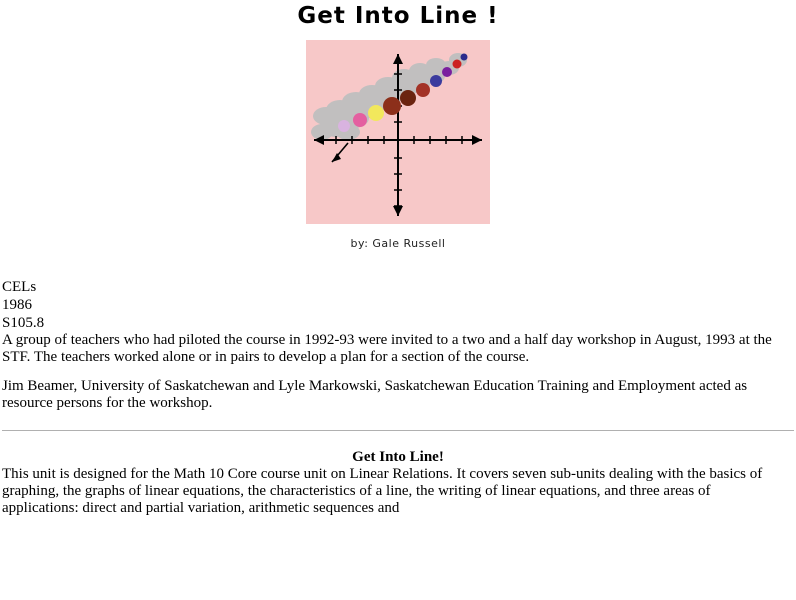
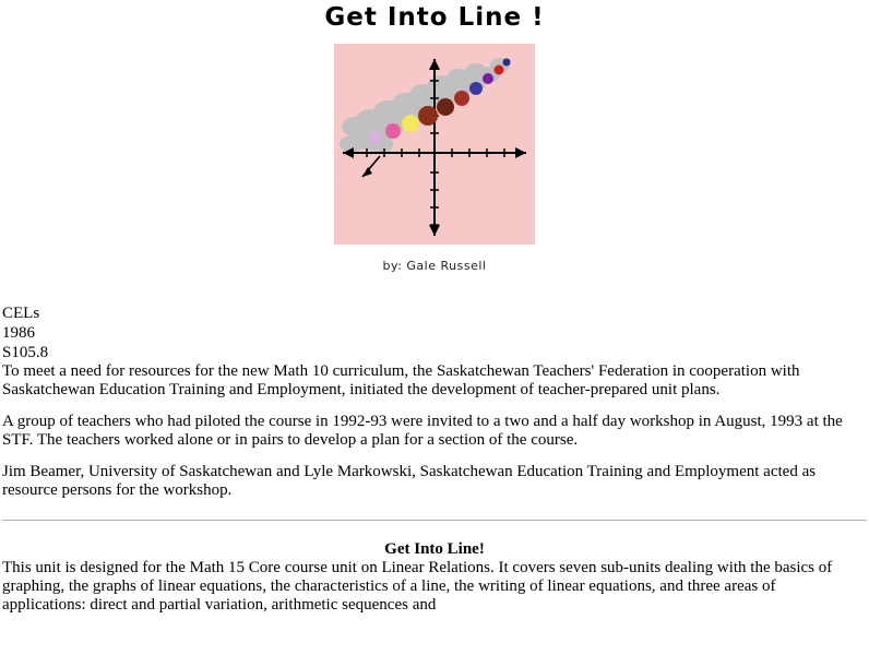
  Get Into Line !
  by: Gale Russell
  CELs
  1986
  S105.8
+ To meet a need for resources for the new Math 10 curriculum, the Saskatchewan Teachers' Federation in cooperation with Saskatchewan Education Training and Employment, initiated the development of teacher-prepared unit plans.
  A group of teachers who had piloted the course in 1992-93 were invited to a two and a half day workshop in August, 1993 at the STF. The teachers worked alone or in pairs to develop a plan for a section of the course.
  Jim Beamer, University of Saskatchewan and Lyle Markowski, Saskatchewan Education Training and Employment acted as resource persons for the workshop.
  Get Into Line!
- This unit is designed for the Math 10 Core course unit on Linear Relations. It covers seven sub-units dealing with the basics of graphing, the graphs of linear equations, the characteristics of a line, the writing of linear equations, and three areas of applications: direct and partial variation, arithmetic sequences and
+ This unit is designed for the Math 15 Core course unit on Linear Relations. It covers seven sub-units dealing with the basics of graphing, the graphs of linear equations, the characteristics of a line, the writing of linear equations, and three areas of applications: direct and partial variation, arithmetic sequences and
